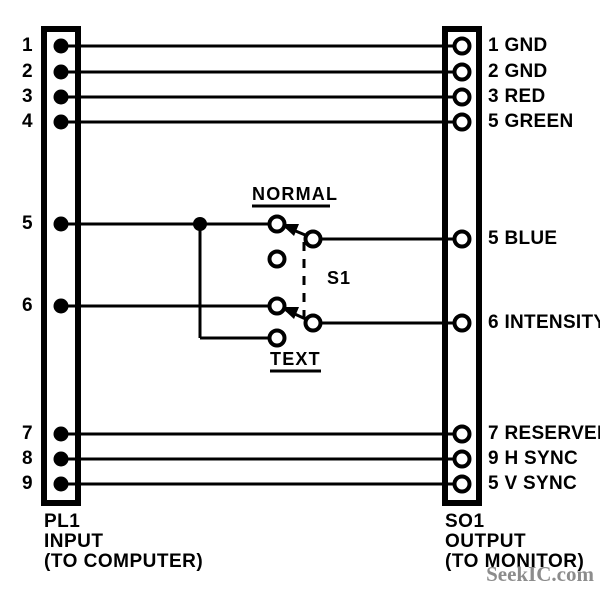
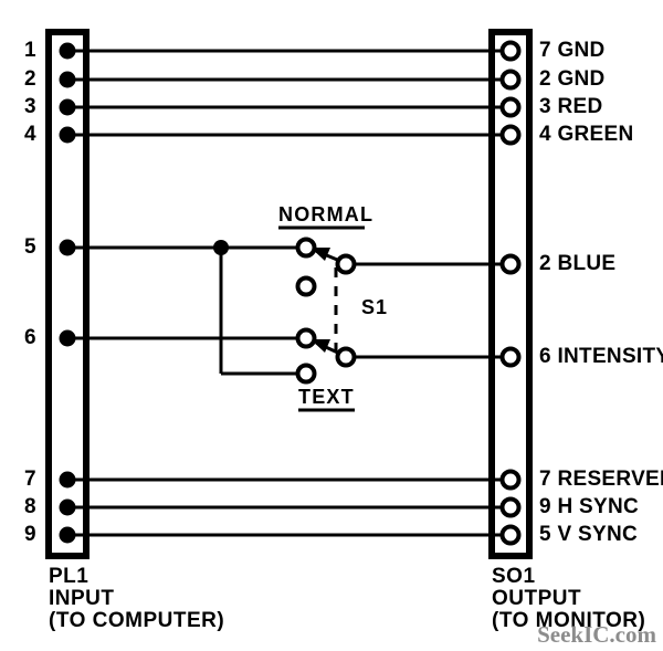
  1
  2
  3
  4
  5
  6
  7
  8
  9
- 1 GND
+ 7 GND
  2 GND
  3 RED
- 5 GREEN
+ 4 GREEN
- 5 BLUE
+ 2 BLUE
  6 INTENSIT
  7 RESERVE
  9 H SYNC
  5 V SYNC
  NORMAL
  TEXT
  S1
  PL1
  INPUT
  (TO COMPUTER)
  SO1
  OUTPUT
  (TO MONITOR)
  SeekIC.com
